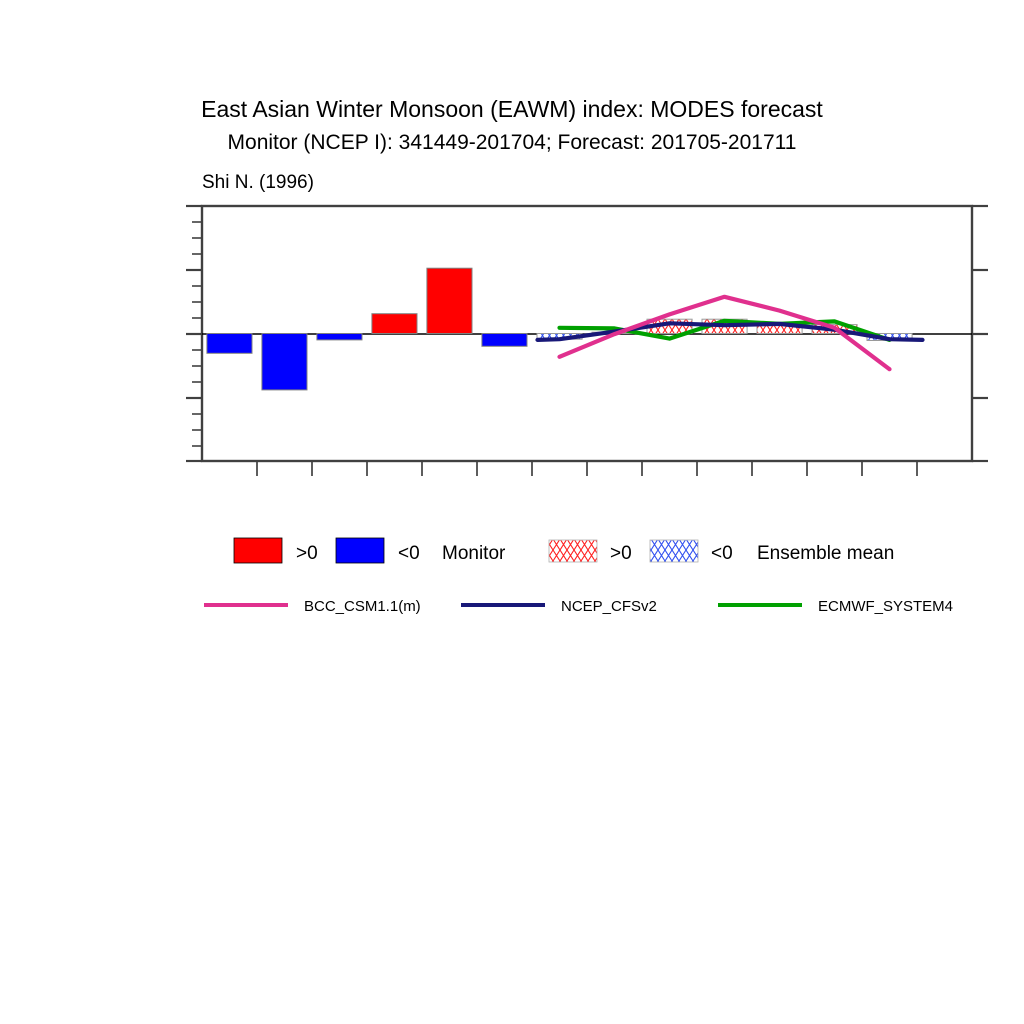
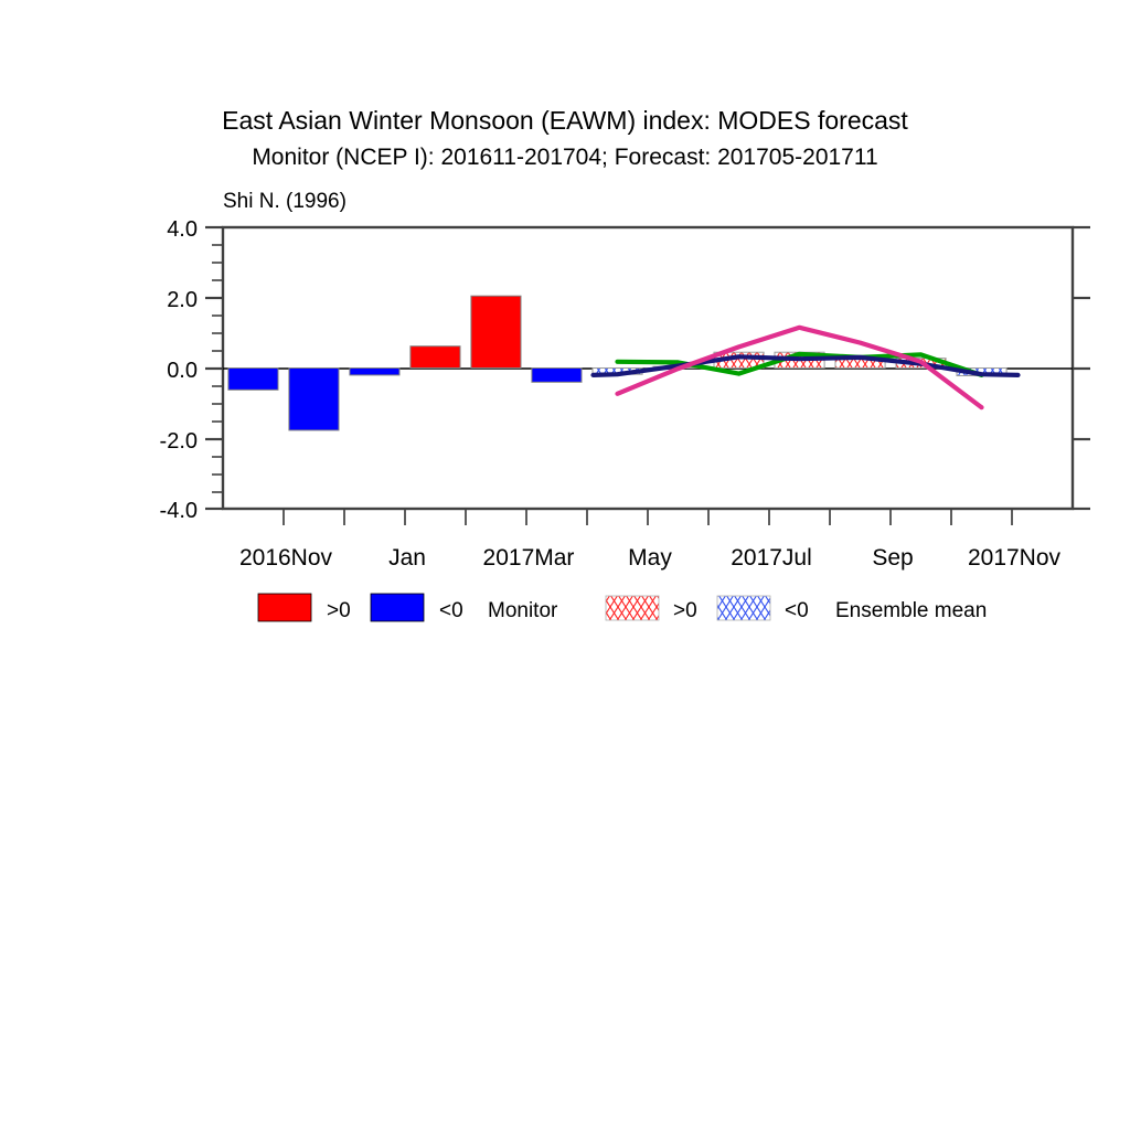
  East Asian Winter Monsoon (EAWM) index: MODES forecast
- Monitor (NCEP I): 341449-201704; Forecast: 201705-201711
+ Monitor (NCEP I): 201611-201704; Forecast: 201705-201711
  Shi N. (1996)
+ 4.0
+ 2.0
+ 0.0
+ -2.0
+ -4.0
+ 2016Nov
+ Jan
+ 2017Mar
+ May
+ 2017Jul
+ Sep
+ 2017Nov
  >0
  <0
  Monitor
  >0
  <0
  Ensemble mean
- BCC_CSM1.1(m)
- NCEP_CFSv2
- ECMWF_SYSTEM4
